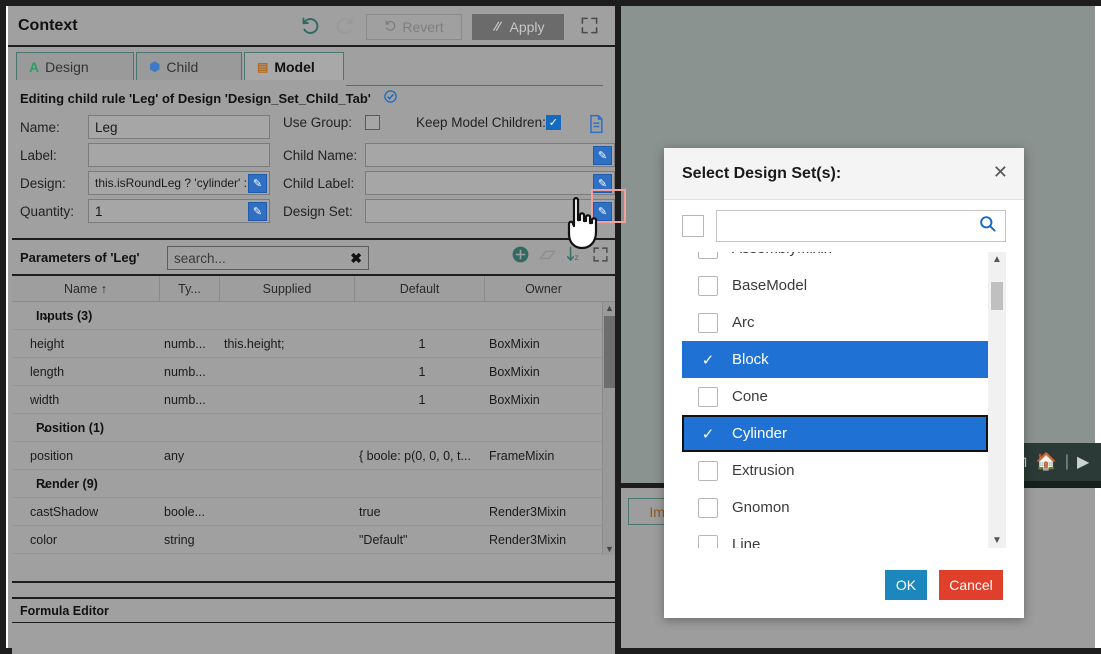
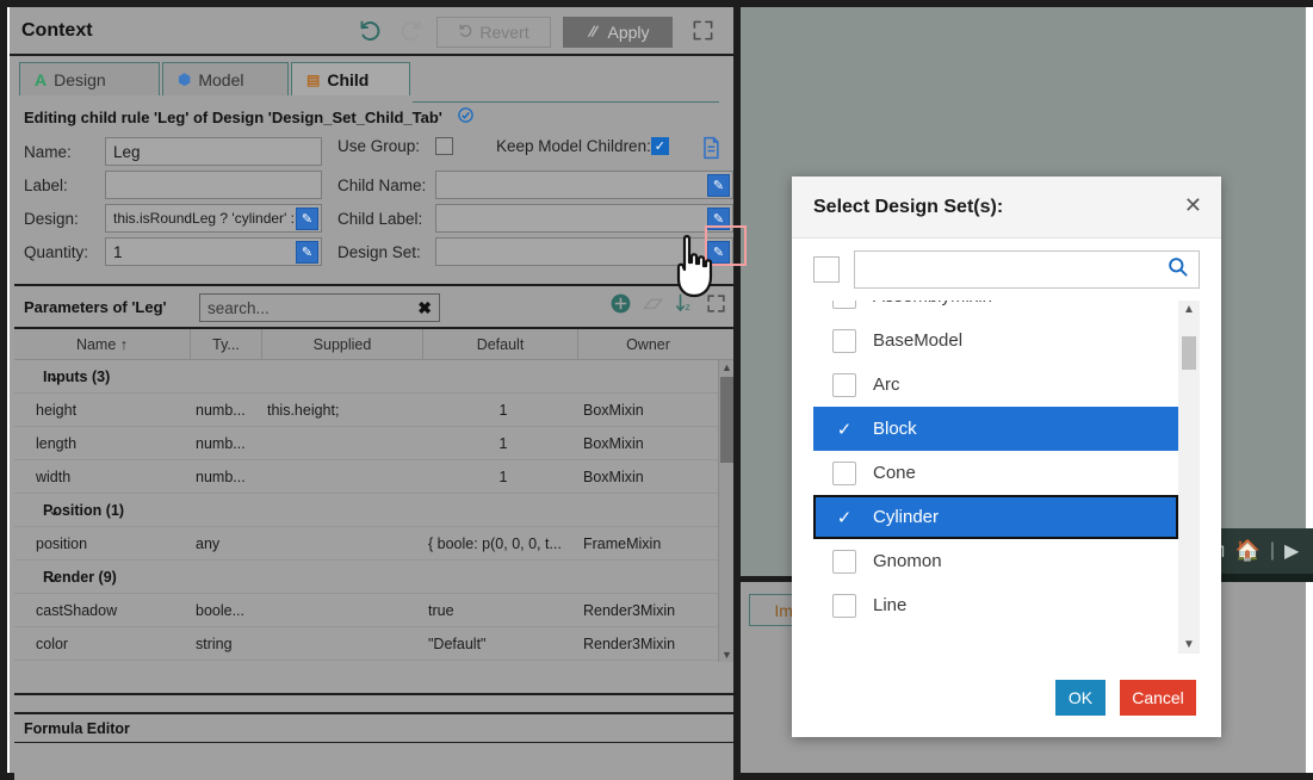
  🏠
  |
  ▶
  Context
  Revert
  Apply
  A
  Design
  ⬢
- Child
+ Model
  ▤
- Model
+ Child
  Editing child rule 'Leg' of Design 'Design_Set_Child_Tab'
  Name:
  Leg
  Label:
  Design:
  this.isRoundLeg ? 'cylinder' :
  ✎
  Quantity:
  1
  ✎
  Use Group:
  Keep Model Children:
  ✓
  Child Name:
  ✎
  Child Label:
  ✎
  Design Set:
  ✎
  Parameters of 'Leg'
  search...
  ✖
  z
  Name ↑
  Ty...
  Supplied
  Default
  Owner
  ⌄
  Inputs (3)
  height
  numb...
  this.height;
  1
  BoxMixin
  length
  numb...
  1
  BoxMixin
  width
  numb...
  1
  BoxMixin
  ⌄
  Position (1)
  position
  any
  { boole: p(0, 0, 0, t...
  FrameMixin
  ⌄
  Render (9)
  castShadow
  boole...
  true
  Render3Mixin
  color
  string
  "Default"
  Render3Mixin
  ▲
  ▼
  Formula Editor
  Select Design Set(s):
  ✕
  BaseModel
  Arc
  ✓
  Block
  Cone
  ✓
  Cylinder
- Extrusion
  Gnomon
  Line
  ▲
  ▼
  OK
  Cancel
